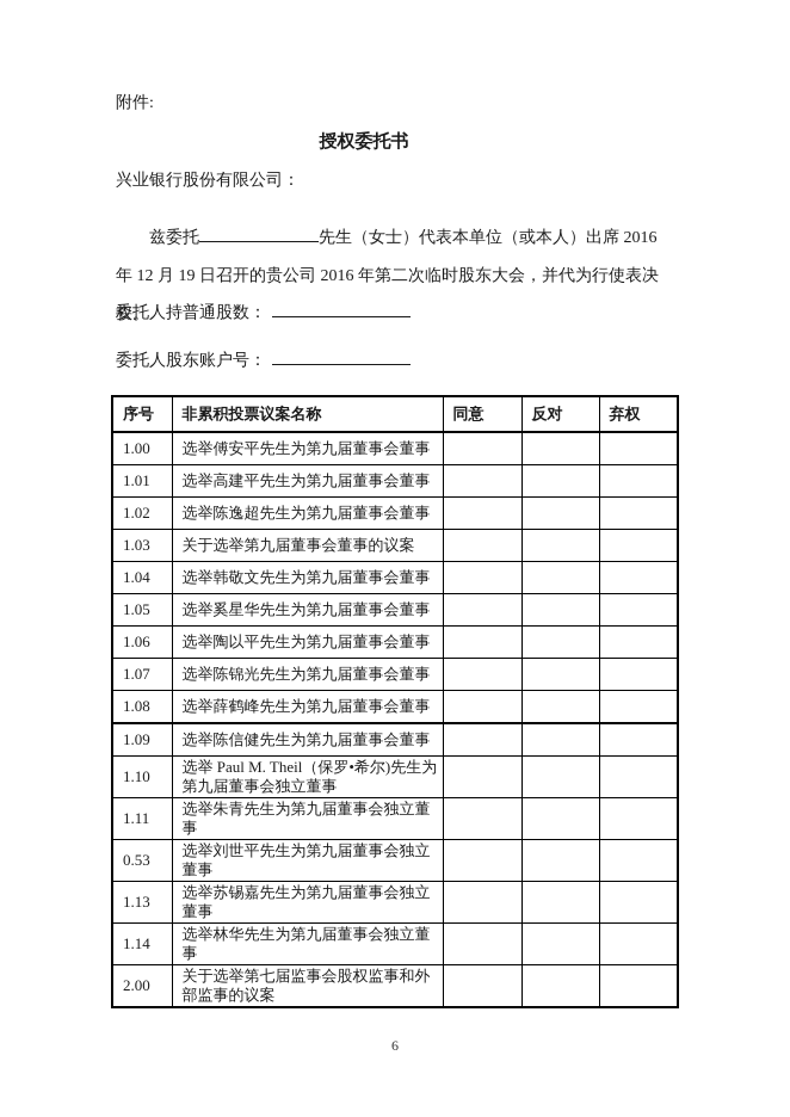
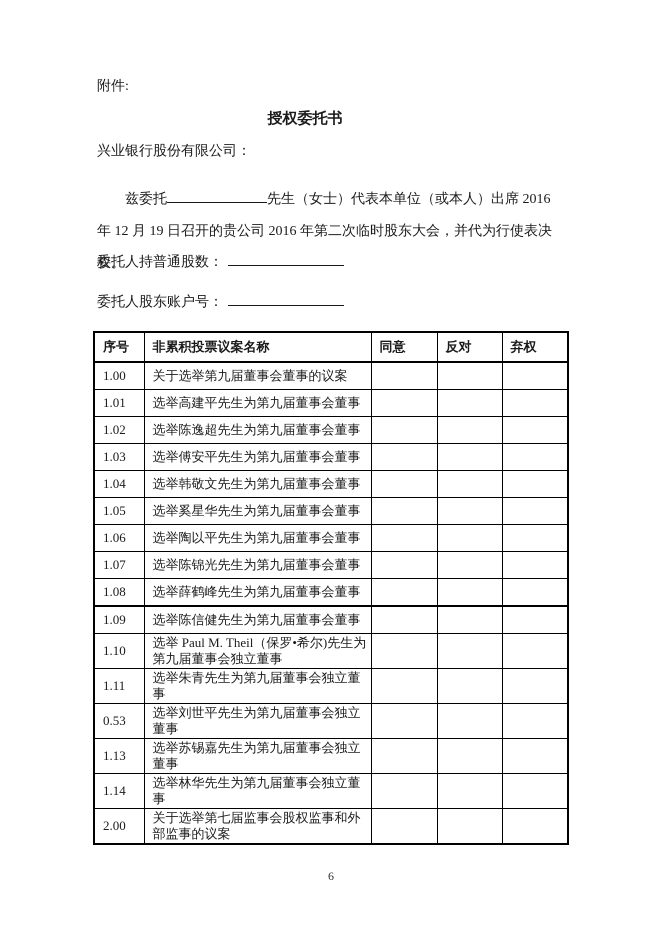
  附件:
  授权委托书
  兴业银行股份有限公司：
  兹委托 先生（女士）代表本单位（或本人）出席 2016
  年 12 月 19 日召开的贵公司 2016 年第二次临时股东大会，并代为行使表决权。
  委托人持普通股数：
  委托人股东账户号：
  序号	非累积投票议案名称	同意	反对	弃权
- 1.00	选举傅安平先生为第九届董事会董事
+ 1.00	关于选举第九届董事会董事的议案
  1.01	选举高建平先生为第九届董事会董事
  1.02	选举陈逸超先生为第九届董事会董事
- 1.03	关于选举第九届董事会董事的议案
+ 1.03	选举傅安平先生为第九届董事会董事
  1.04	选举韩敬文先生为第九届董事会董事
  1.05	选举奚星华先生为第九届董事会董事
  1.06	选举陶以平先生为第九届董事会董事
  1.07	选举陈锦光先生为第九届董事会董事
  1.08	选举薛鹤峰先生为第九届董事会董事
  1.09	选举陈信健先生为第九届董事会董事
  1.10	选举 Paul M. Theil（保罗•希尔)先生为第九届董事会独立董事
  1.11	选举朱青先生为第九届董事会独立董事
  0.53	选举刘世平先生为第九届董事会独立董事
  1.13	选举苏锡嘉先生为第九届董事会独立董事
  1.14	选举林华先生为第九届董事会独立董事
  2.00	关于选举第七届监事会股权监事和外部监事的议案
  6
